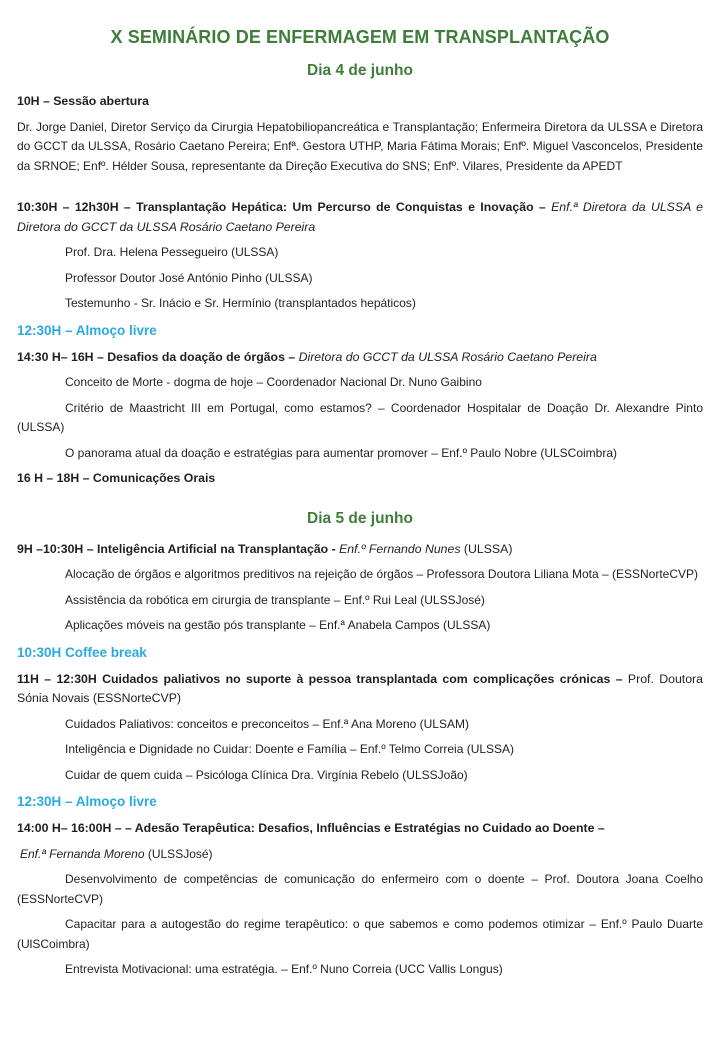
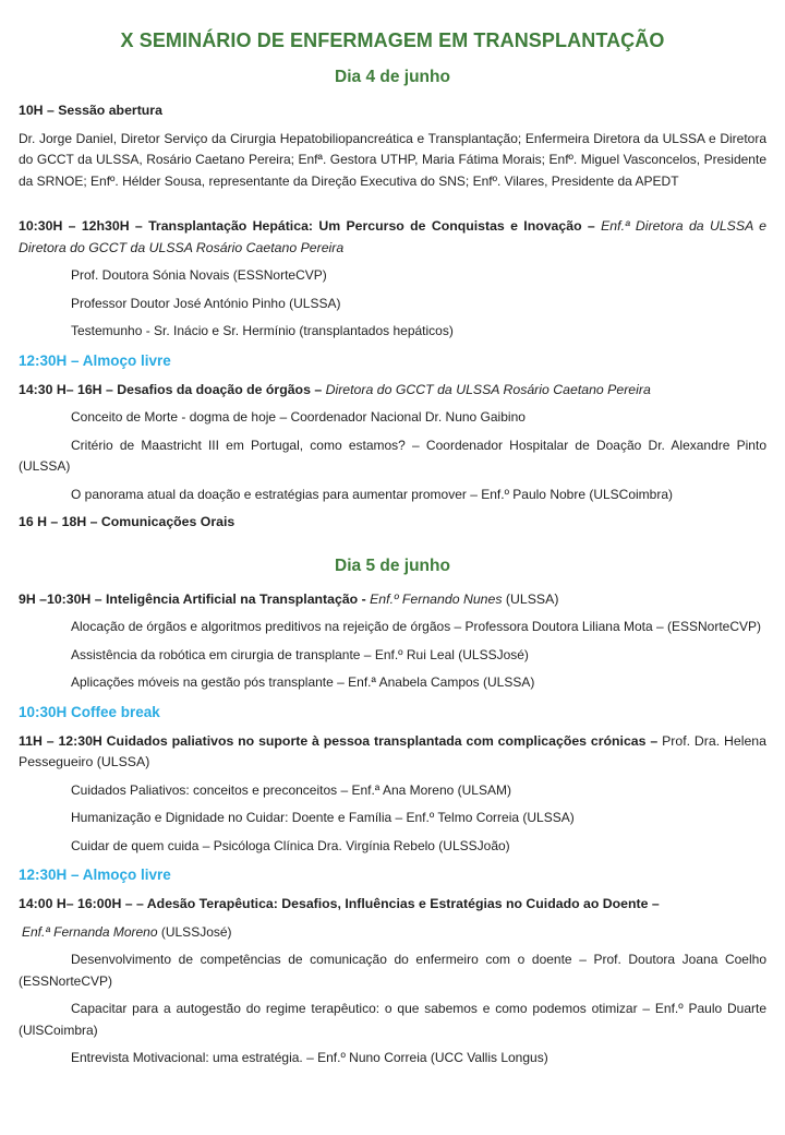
  X SEMINÁRIO DE ENFERMAGEM EM TRANSPLANTAÇÃO
  Dia 4 de junho
  10H – Sessão abertura
  Dr. Jorge Daniel, Diretor Serviço da Cirurgia Hepatobiliopancreática e Transplantação; Enfermeira Diretora da ULSSA e Diretora do GCCT da ULSSA, Rosário Caetano Pereira; Enfª. Gestora UTHP, Maria Fátima Morais; Enfº. Miguel Vasconcelos, Presidente da SRNOE; Enfº. Hélder Sousa, representante da Direção Executiva do SNS; Enfº. Vilares, Presidente da APEDT
  10:30H – 12h30H – Transplantação Hepática: Um Percurso de Conquistas e Inovação – Enf.ª Diretora da ULSSA e Diretora do GCCT da ULSSA Rosário Caetano Pereira
- Prof. Dra. Helena Pessegueiro (ULSSA)
+ Prof. Doutora Sónia Novais (ESSNorteCVP)
  Professor Doutor José António Pinho (ULSSA)
  Testemunho - Sr. Inácio e Sr. Hermínio (transplantados hepáticos)
  12:30H – Almoço livre
  14:30 H– 16H – Desafios da doação de órgãos – Diretora do GCCT da ULSSA Rosário Caetano Pereira
  Conceito de Morte - dogma de hoje – Coordenador Nacional Dr. Nuno Gaibino
  Critério de Maastricht III em Portugal, como estamos? – Coordenador Hospitalar de Doação Dr. Alexandre Pinto (ULSSA)
  O panorama atual da doação e estratégias para aumentar promover – Enf.º Paulo Nobre (ULSCoimbra)
  16 H – 18H – Comunicações Orais
  Dia 5 de junho
  9H –10:30H – Inteligência Artificial na Transplantação - Enf.º Fernando Nunes (ULSSA)
  Alocação de órgãos e algoritmos preditivos na rejeição de órgãos – Professora Doutora Liliana Mota – (ESSNorteCVP)
  Assistência da robótica em cirurgia de transplante – Enf.º Rui Leal (ULSSJosé)
  Aplicações móveis na gestão pós transplante – Enf.ª Anabela Campos (ULSSA)
  10:30H Coffee break
- 11H – 12:30H Cuidados paliativos no suporte à pessoa transplantada com complicações crónicas – Prof. Doutora Sónia Novais (ESSNorteCVP)
+ 11H – 12:30H Cuidados paliativos no suporte à pessoa transplantada com complicações crónicas – Prof. Dra. Helena Pessegueiro (ULSSA)
  Cuidados Paliativos: conceitos e preconceitos – Enf.ª Ana Moreno (ULSAM)
- Inteligência e Dignidade no Cuidar: Doente e Família – Enf.º Telmo Correia (ULSSA)
+ Humanização e Dignidade no Cuidar: Doente e Família – Enf.º Telmo Correia (ULSSA)
  Cuidar de quem cuida – Psicóloga Clínica Dra. Virgínia Rebelo (ULSSJoão)
  12:30H – Almoço livre
  14:00 H– 16:00H – – Adesão Terapêutica: Desafios, Influências e Estratégias no Cuidado ao Doente –
  Enf.ª Fernanda Moreno (ULSSJosé)
  Desenvolvimento de competências de comunicação do enfermeiro com o doente – Prof. Doutora Joana Coelho (ESSNorteCVP)
  Capacitar para a autogestão do regime terapêutico: o que sabemos e como podemos otimizar – Enf.º Paulo Duarte (UlSCoimbra)
  Entrevista Motivacional: uma estratégia. – Enf.º Nuno Correia (UCC Vallis Longus)
